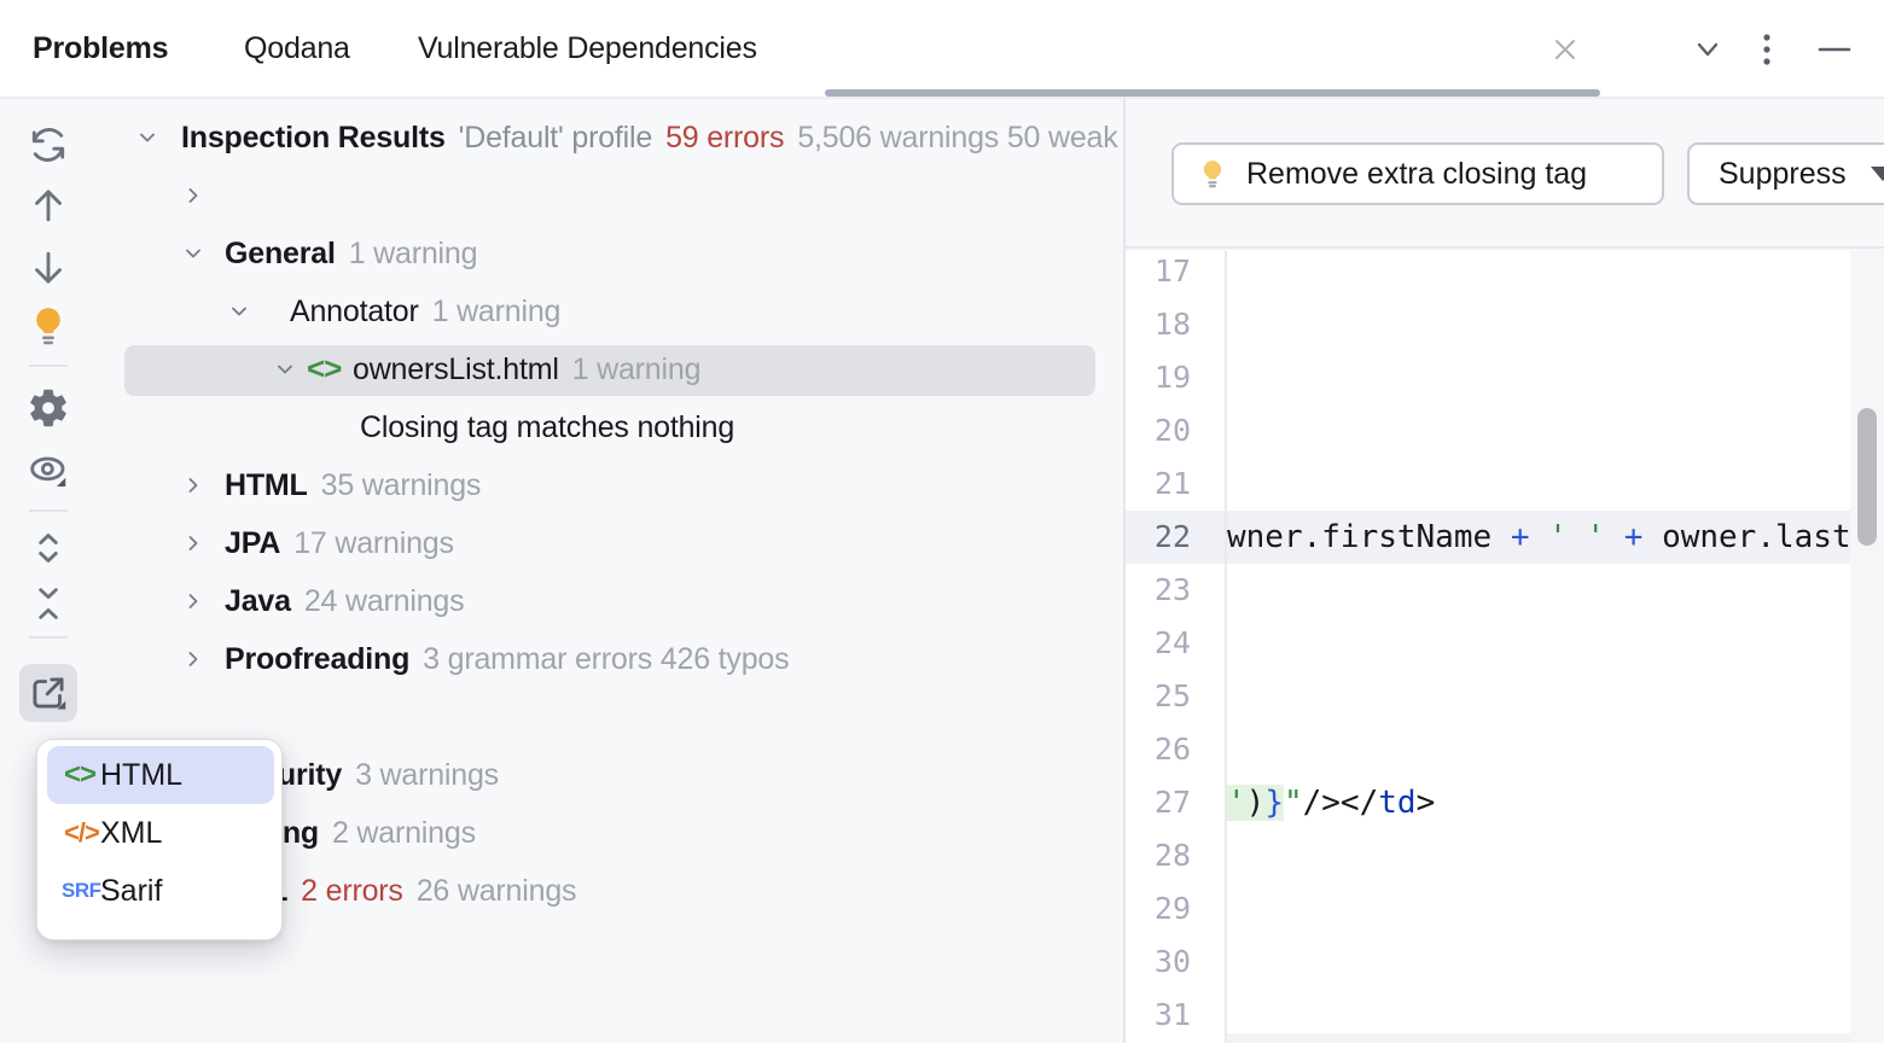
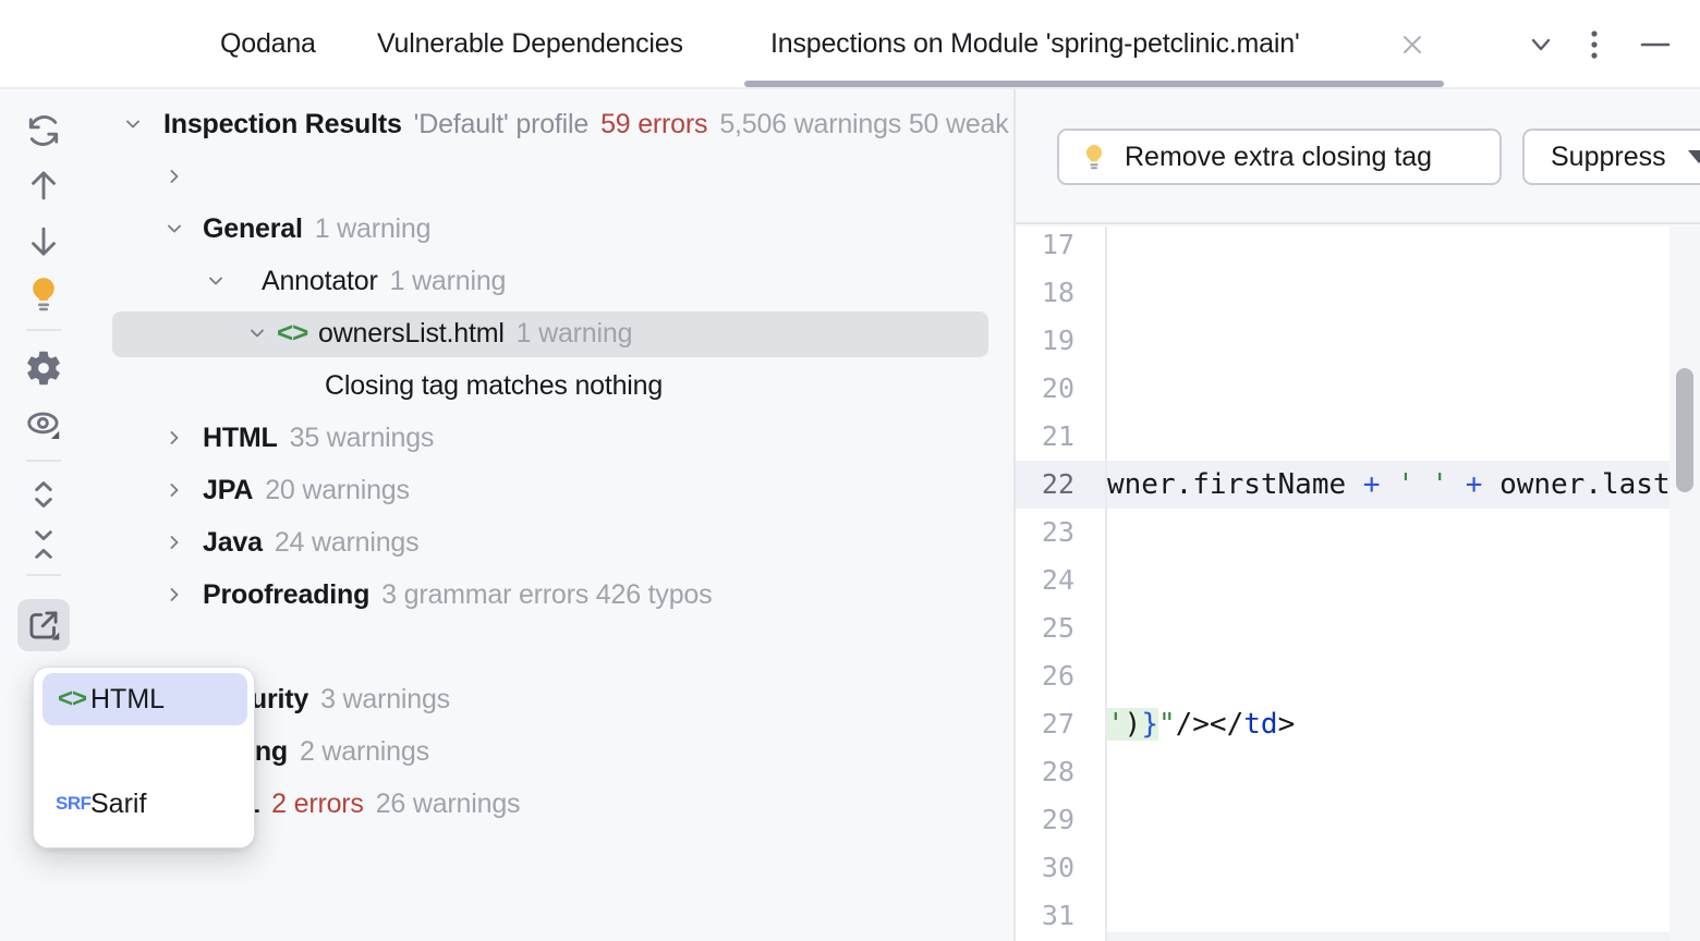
- Problems
  Qodana
  Vulnerable Dependencies
+ Inspections on Module 'spring-petclinic.main'
  Inspection Results 'Default' profile 59 errors 5,506 warnings 50 weak
  General 1 warning
  Annotator 1 warning
  <>
  ownersList.html 1 warning
  Closing tag matches nothing
  HTML 35 warnings
- JPA 17 warnings
+ JPA 20 warnings
  Java 24 warnings
  Proofreading 3 grammar errors 426 typos
  urity 3 warnings
  ng 2 warnings
  2 errors 26 warnings
  Remove extra closing tag
  Suppress
  17
  18
  19
  20
  21
  22
  wner.firstName + ' ' + owner.last
  23
  24
  25
  26
  27
  ')}"/></td>
  28
  29
  30
  31
  <>
  HTML
- </>
- XML
  SRF
  Sarif
